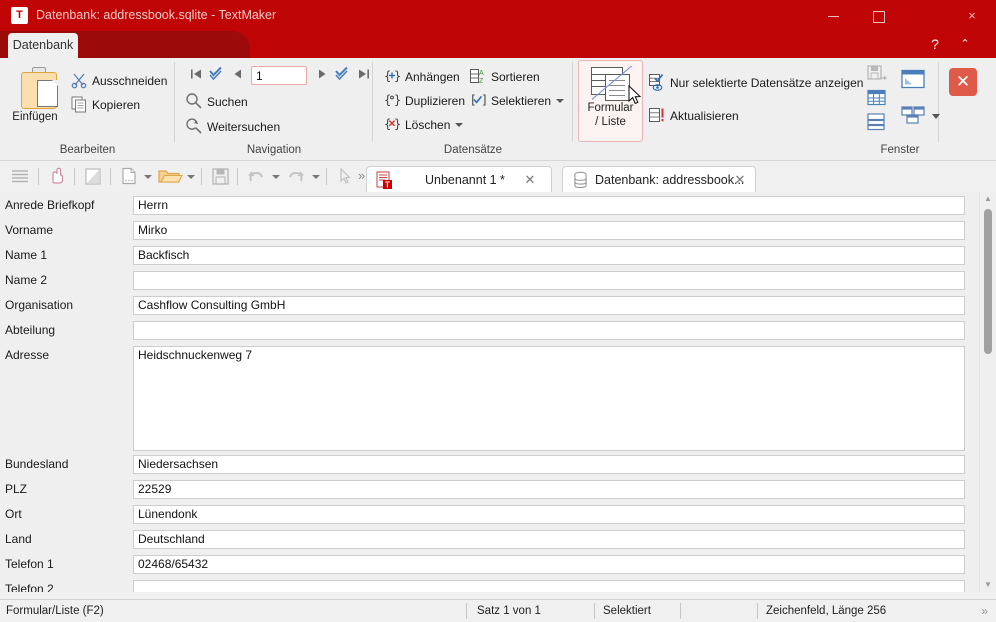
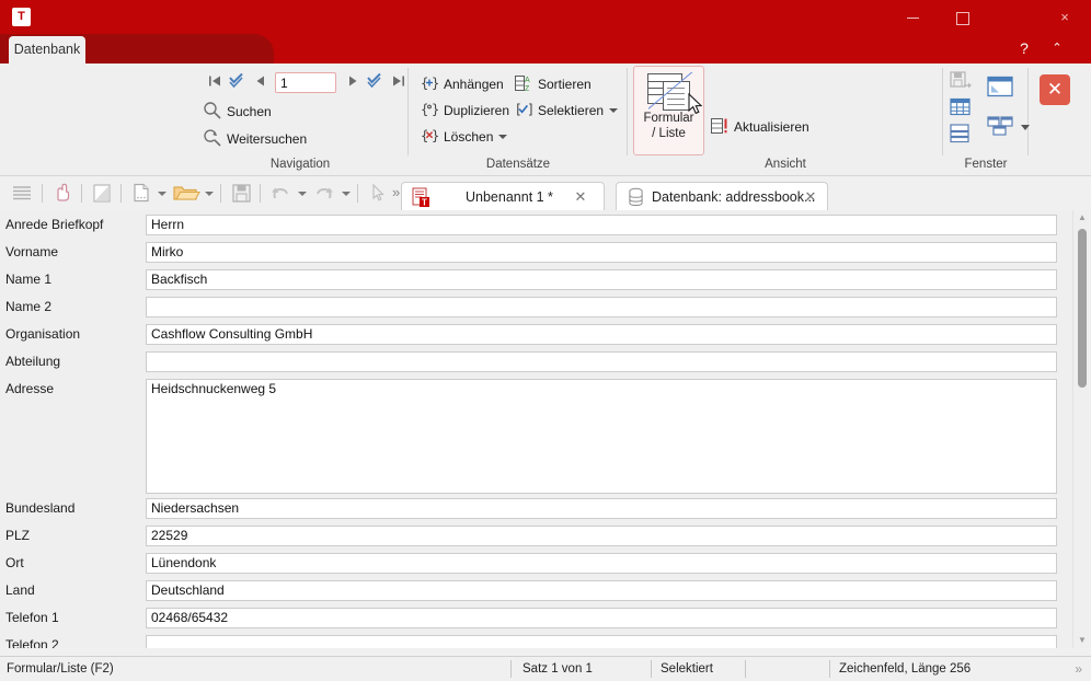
  T
- Datenbank: addressbook.sqlite - TextMaker
  ×
  Datenbank
  ?
  ⌃
- Einfügen
- Ausschneiden
- Kopieren
- Bearbeiten
  1
  Suchen
  Weitersuchen
  Navigation
  {
  }
  Anhängen
  {
  }
  Duplizieren
  {
  }
  Löschen
  Sortieren
  [
  ]
  Selektieren
  Datensätze
+ Ansicht
  Fenster
  Formular
  / Liste
- Nur selektierte Datensätze anzeigen
  Aktualisieren
  ✕
  »
  T
  Unbenannt 1 *
  ✕
  Datenbank: addressbook...
  ✕
  Anrede Briefkopf
  Herrn
  Vorname
  Mirko
  Name 1
  Backfisch
  Name 2
  Organisation
  Cashflow Consulting GmbH
  Abteilung
  Adresse
- Heidschnuckenweg 7
+ Heidschnuckenweg 5
  Bundesland
  Niedersachsen
  PLZ
  22529
  Ort
  Lünendonk
  Land
  Deutschland
  Telefon 1
  02468/65432
  Telefon 2
  ▲
  ▼
  Formular/Liste (F2)
  Satz 1 von 1
  Selektiert
  Zeichenfeld, Länge 256
  »
